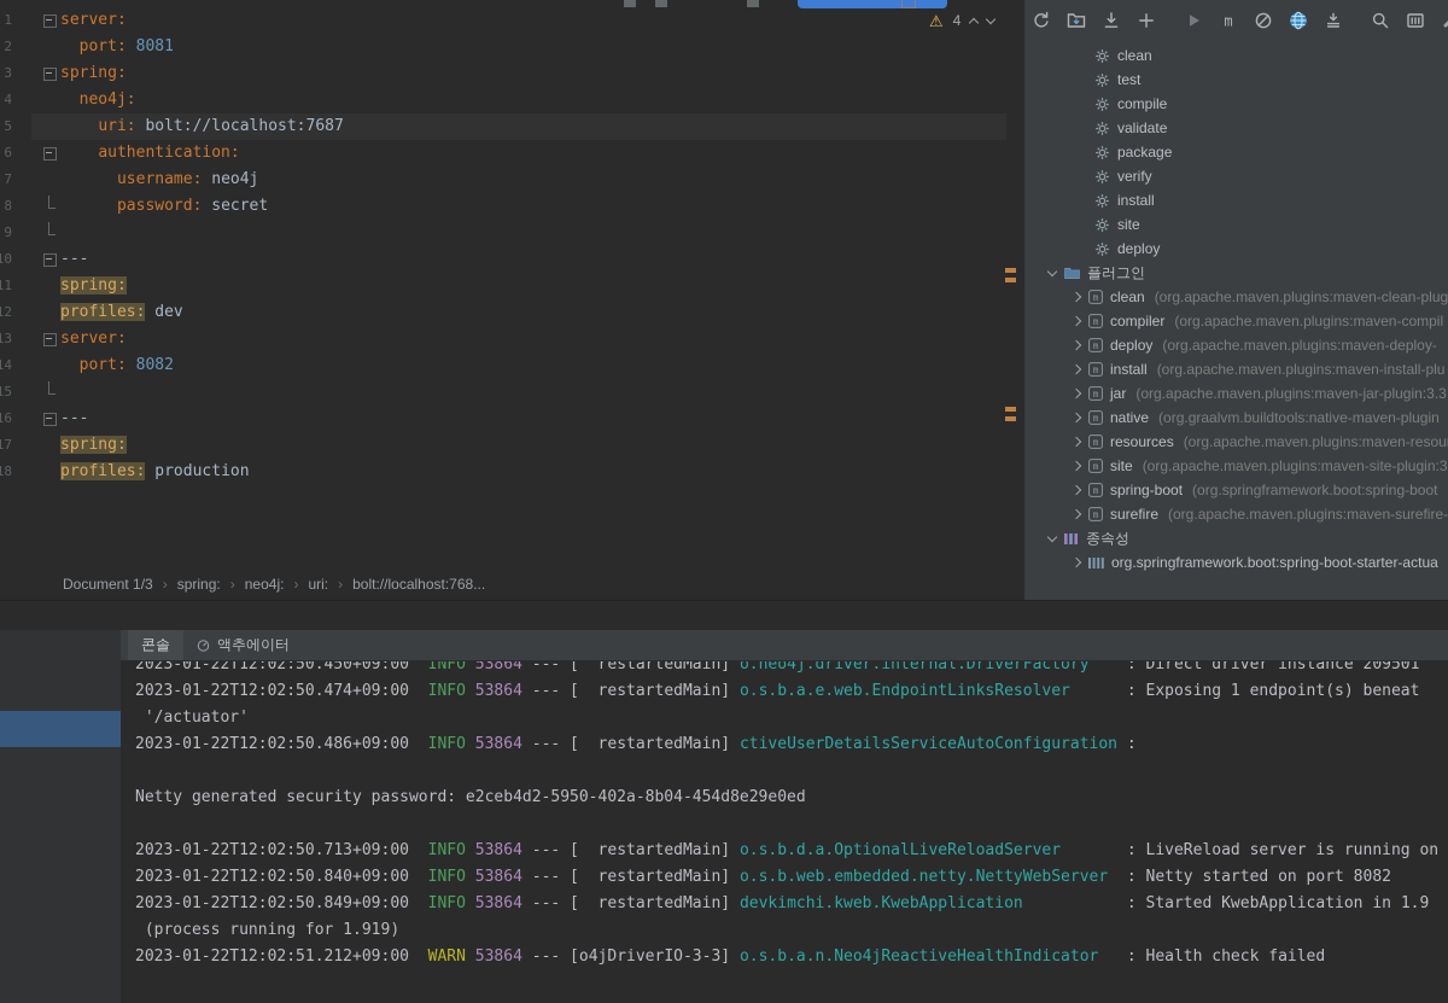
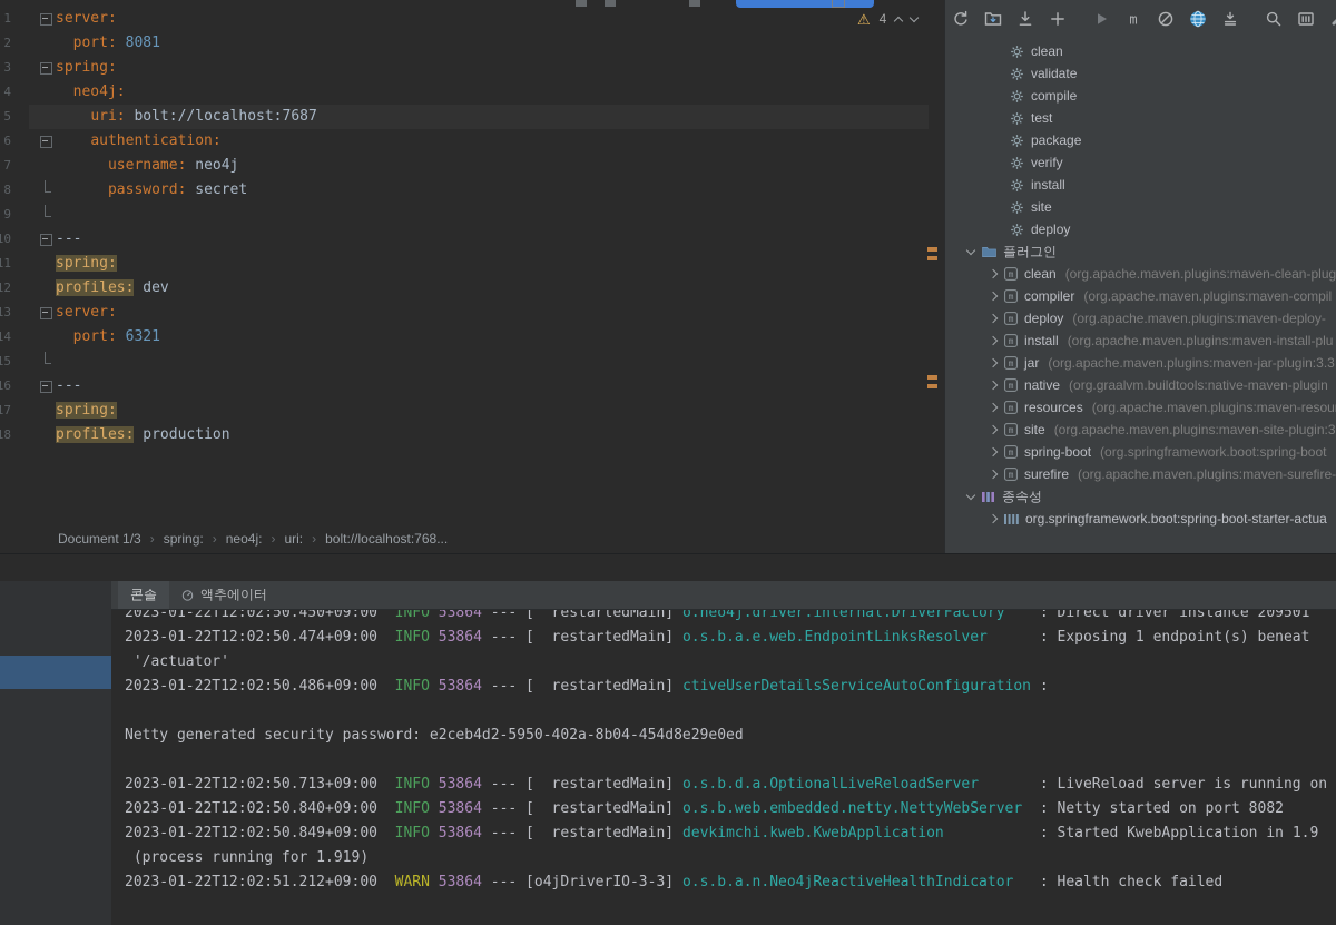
  1
  server:
  2
  port: 8081
  3
  spring:
  4
  neo4j:
  5
  uri: bolt://localhost:7687
  6
  authentication:
  7
  username: neo4j
  8
  password: secret
  9
  10
  ---
  11
  spring:
  12
  profiles: dev
  13
  server:
  14
- port: 8082
+ port: 6321
  15
  16
  ---
  17
  spring:
  18
  profiles: production
  ⚠
  4
  Document 1/3
  ›
  spring:
  ›
  neo4j:
  ›
  uri:
  ›
  bolt://localhost:768...
  m
  clean
- test
+ validate
  compile
- validate
+ test
  package
  verify
  install
  site
  deploy
  플러그인
  m
  clean
  (org.apache.maven.plugins:maven-clean-plug
  m
  compiler
  (org.apache.maven.plugins:maven-compil
  m
  deploy
  (org.apache.maven.plugins:maven-deploy-
  m
  install
  (org.apache.maven.plugins:maven-install-plu
  m
  jar
  (org.apache.maven.plugins:maven-jar-plugin:3.3
  m
  native
  (org.graalvm.buildtools:native-maven-plugin
  m
  resources
  (org.apache.maven.plugins:maven-resou
  m
  site
  (org.apache.maven.plugins:maven-site-plugin:3
  m
  spring-boot
  (org.springframework.boot:spring-boot
  m
  surefire
  (org.apache.maven.plugins:maven-surefire-
  종속성
  org.springframework.boot:spring-boot-starter-actua
  콘솔
  액추에이터
  2023-01-22T12:02:50.450+09:00 INFO 53864 --- [ restartedMain] o.neo4j.driver.internal.DriverFactory : Direct driver instance 209501
  2023-01-22T12:02:50.474+09:00 INFO 53864 --- [ restartedMain] o.s.b.a.e.web.EndpointLinksResolver : Exposing 1 endpoint(s) beneat
  '/actuator'
  2023-01-22T12:02:50.486+09:00 INFO 53864 --- [ restartedMain] ctiveUserDetailsServiceAutoConfiguration :
  Netty generated security password: e2ceb4d2-5950-402a-8b04-454d8e29e0ed
  2023-01-22T12:02:50.713+09:00 INFO 53864 --- [ restartedMain] o.s.b.d.a.OptionalLiveReloadServer : LiveReload server is running on
  2023-01-22T12:02:50.840+09:00 INFO 53864 --- [ restartedMain] o.s.b.web.embedded.netty.NettyWebServer : Netty started on port 8082
  2023-01-22T12:02:50.849+09:00 INFO 53864 --- [ restartedMain] devkimchi.kweb.KwebApplication : Started KwebApplication in 1.9
  (process running for 1.919)
  2023-01-22T12:02:51.212+09:00 WARN 53864 --- [o4jDriverIO-3-3] o.s.b.a.n.Neo4jReactiveHealthIndicator : Health check failed
